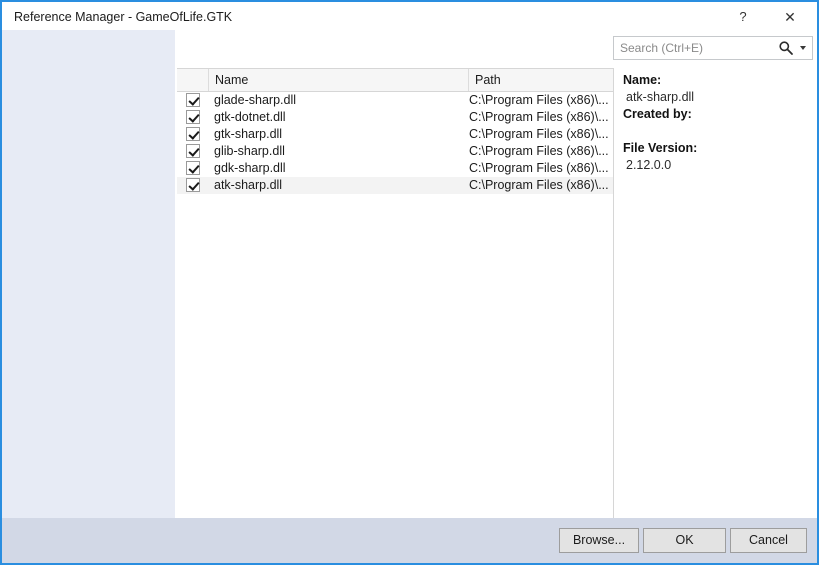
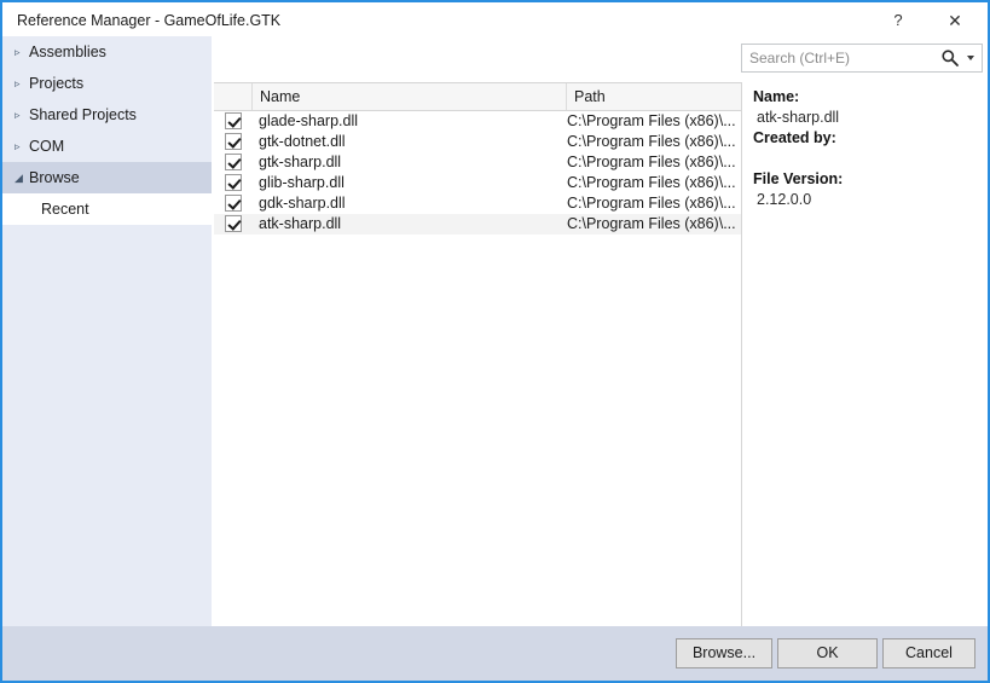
  Reference Manager - GameOfLife.GTK
  ?
  ✕
+ ▹ Assemblies
+ ▹ Projects
+ ▹ Shared Projects
+ ▹ COM
+ ◢ Browse
+ Recent
  Search (Ctrl+E)
  Name
  Path
  glade-sharp.dll
  C:\Program Files (x86)\...
  gtk-dotnet.dll
  C:\Program Files (x86)\...
  gtk-sharp.dll
  C:\Program Files (x86)\...
  glib-sharp.dll
  C:\Program Files (x86)\...
  gdk-sharp.dll
  C:\Program Files (x86)\...
  atk-sharp.dll
  C:\Program Files (x86)\...
  Name:
  atk-sharp.dll
  Created by:
  File Version:
  2.12.0.0
  Browse...
  OK
  Cancel
